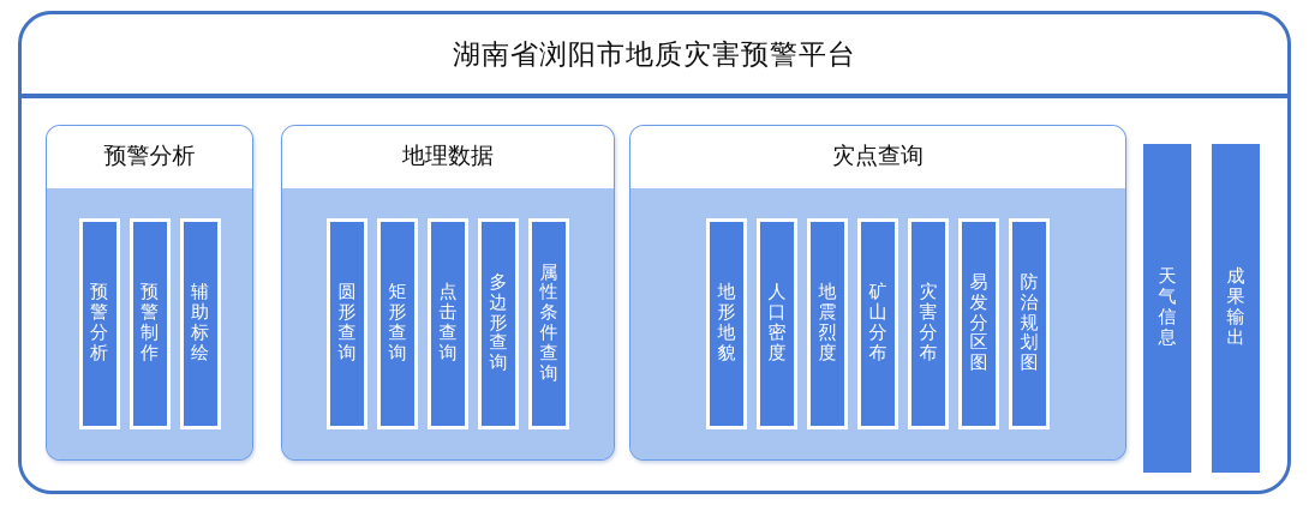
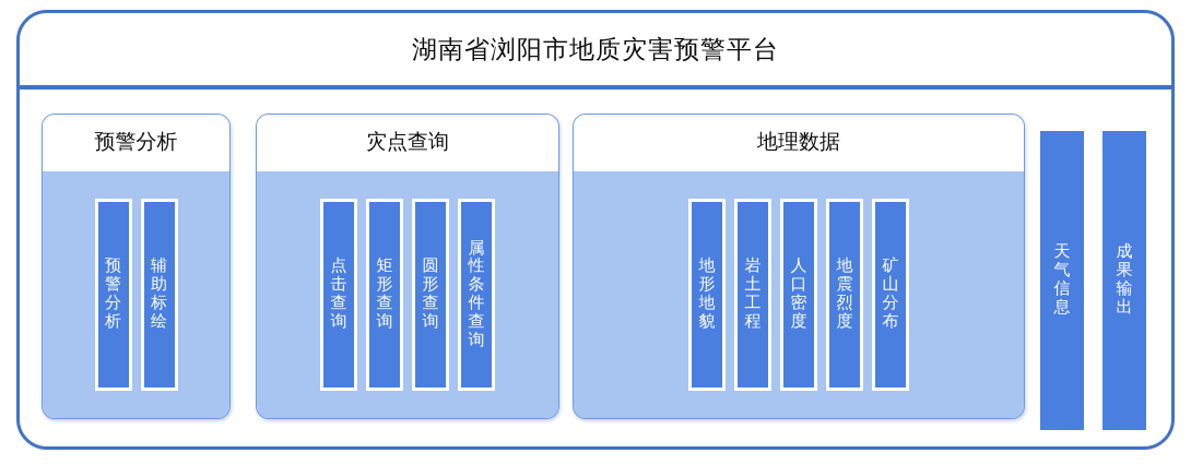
  湖南省浏阳市地质灾害预警平台
  预警分析
  预警分析
- 预警制作
  辅助标绘
- 地理数据
+ 灾点查询
- 圆形查询
+ 点击查询
  矩形查询
- 点击查询
+ 圆形查询
- 多边形查询
  属性条件查询
- 灾点查询
+ 地理数据
  地形地貌
+ 岩土工程
  人口密度
  地震烈度
  矿山分布
- 灾害分布
- 易发分区图
- 防治规划图
  天气信息
  成果输出
